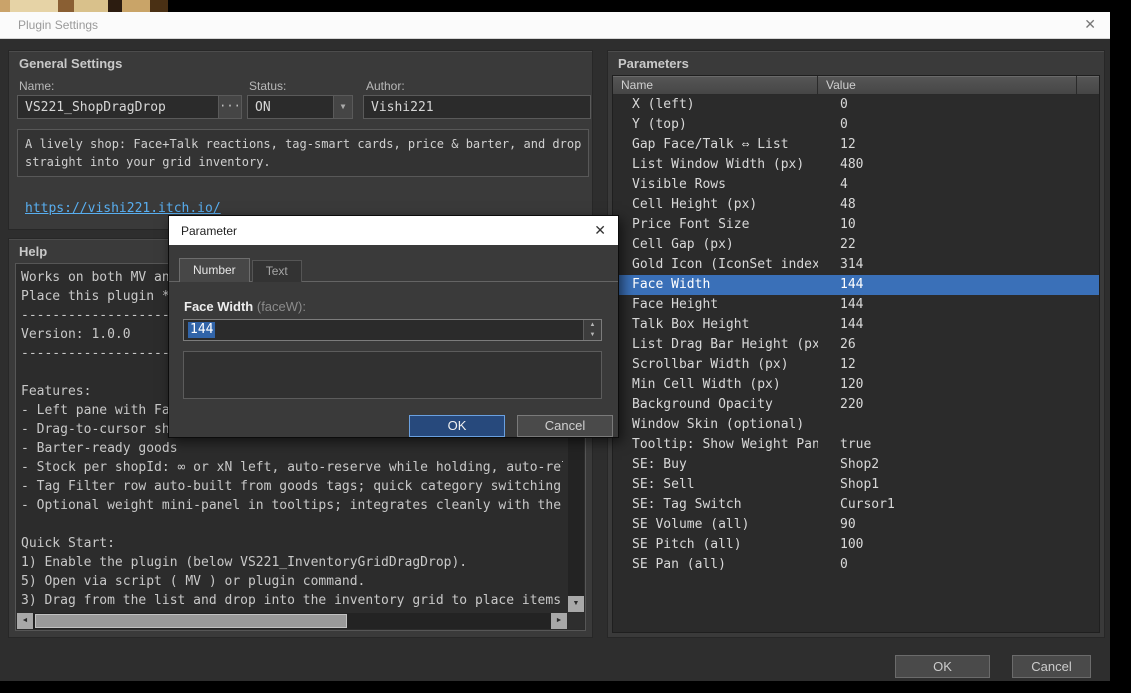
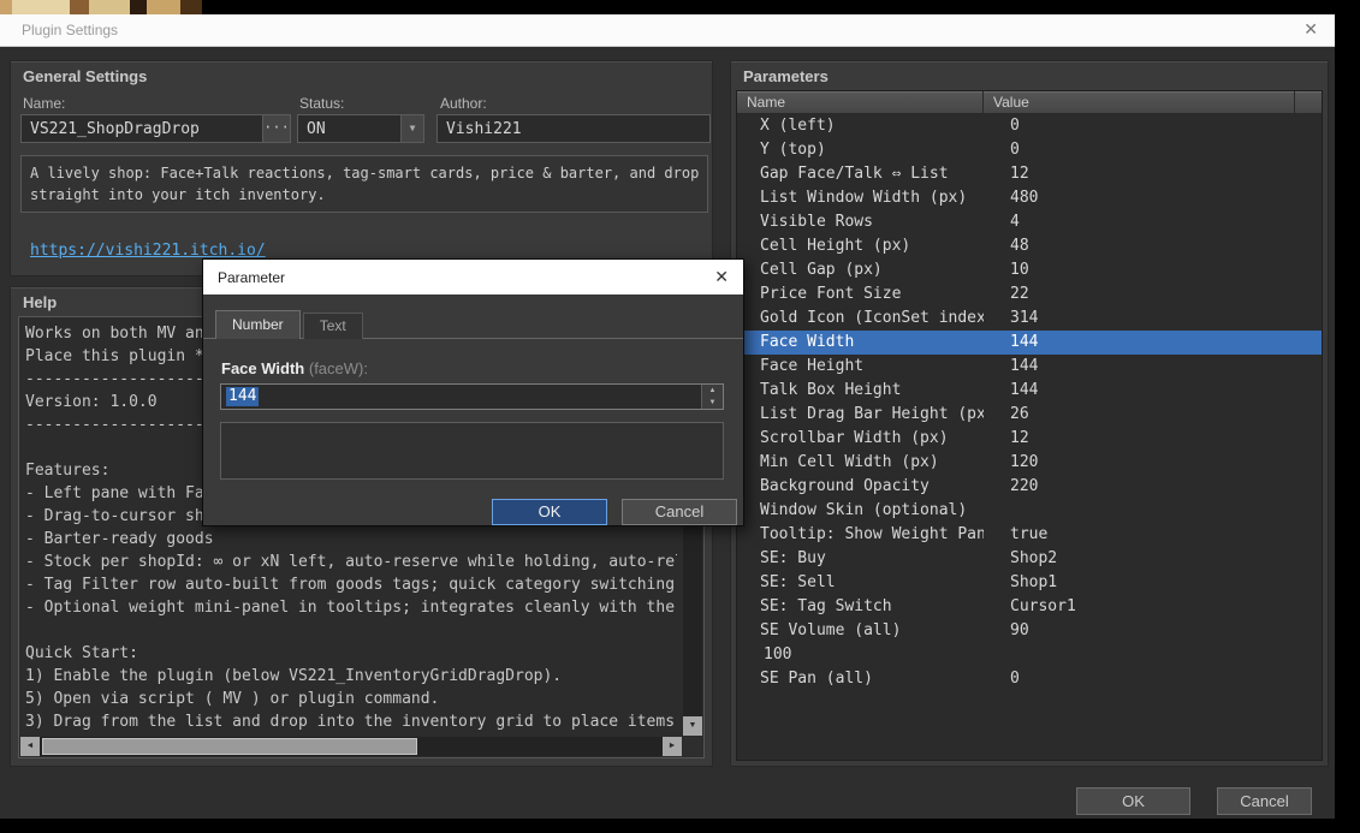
  Plugin Settings
  ✕
  General Settings
  Name:
  Status:
  Author:
  VS221_ShopDragDrop
  ···
  ON
  ▼
  Vishi221
- A lively shop: Face+Talk reactions, tag-smart cards, price & barter, and drop straight into your grid inventory.
+ A lively shop: Face+Talk reactions, tag-smart cards, price & barter, and drop straight into your itch inventory.
  https://vishi221.itch.io/
  Help
  Works on both MV an
  Place this plugin *
  -------------------
  Version: 1.0.0
  -------------------
  Features:
  - Left pane with Fa
  - Drag-to-cursor sh
  - Barter-ready goods
  - Stock per shopId: ∞ or xN left, auto-reserve while holding, auto-re
  - Tag Filter row auto-built from goods tags; quick category switching
  - Optional weight mini-panel in tooltips; integrates cleanly with the
  Quick Start:
  1) Enable the plugin (below VS221_InventoryGridDragDrop).
  5) Open via script ( MV ) or plugin command.
  3) Drag from the list and drop into the inventory grid to place items
  Parameters
  Name
  Value
  X (left)
  0
  Y (top)
  0
  Gap Face/Talk ⇔ List
  12
  List Window Width (px)
  480
  Visible Rows
  4
  Cell Height (px)
  48
- Price Font Size
+ Cell Gap (px)
  10
- Cell Gap (px)
+ Price Font Size
  22
  Gold Icon (IconSet index
  314
  Face Width
  144
  Face Height
  144
  Talk Box Height
  144
  List Drag Bar Height (px
  26
  Scrollbar Width (px)
  12
  Min Cell Width (px)
  120
  Background Opacity
  220
  Window Skin (optional)
  Tooltip: Show Weight Pan
  true
  SE: Buy
  Shop2
  SE: Sell
  Shop1
  SE: Tag Switch
  Cursor1
  SE Volume (all)
  90
- SE Pitch (all)
  100
  SE Pan (all)
  0
  OK
  Cancel
  Parameter
  ✕
  Number
  Text
  Face Width (faceW):
  144
  OK
  Cancel
